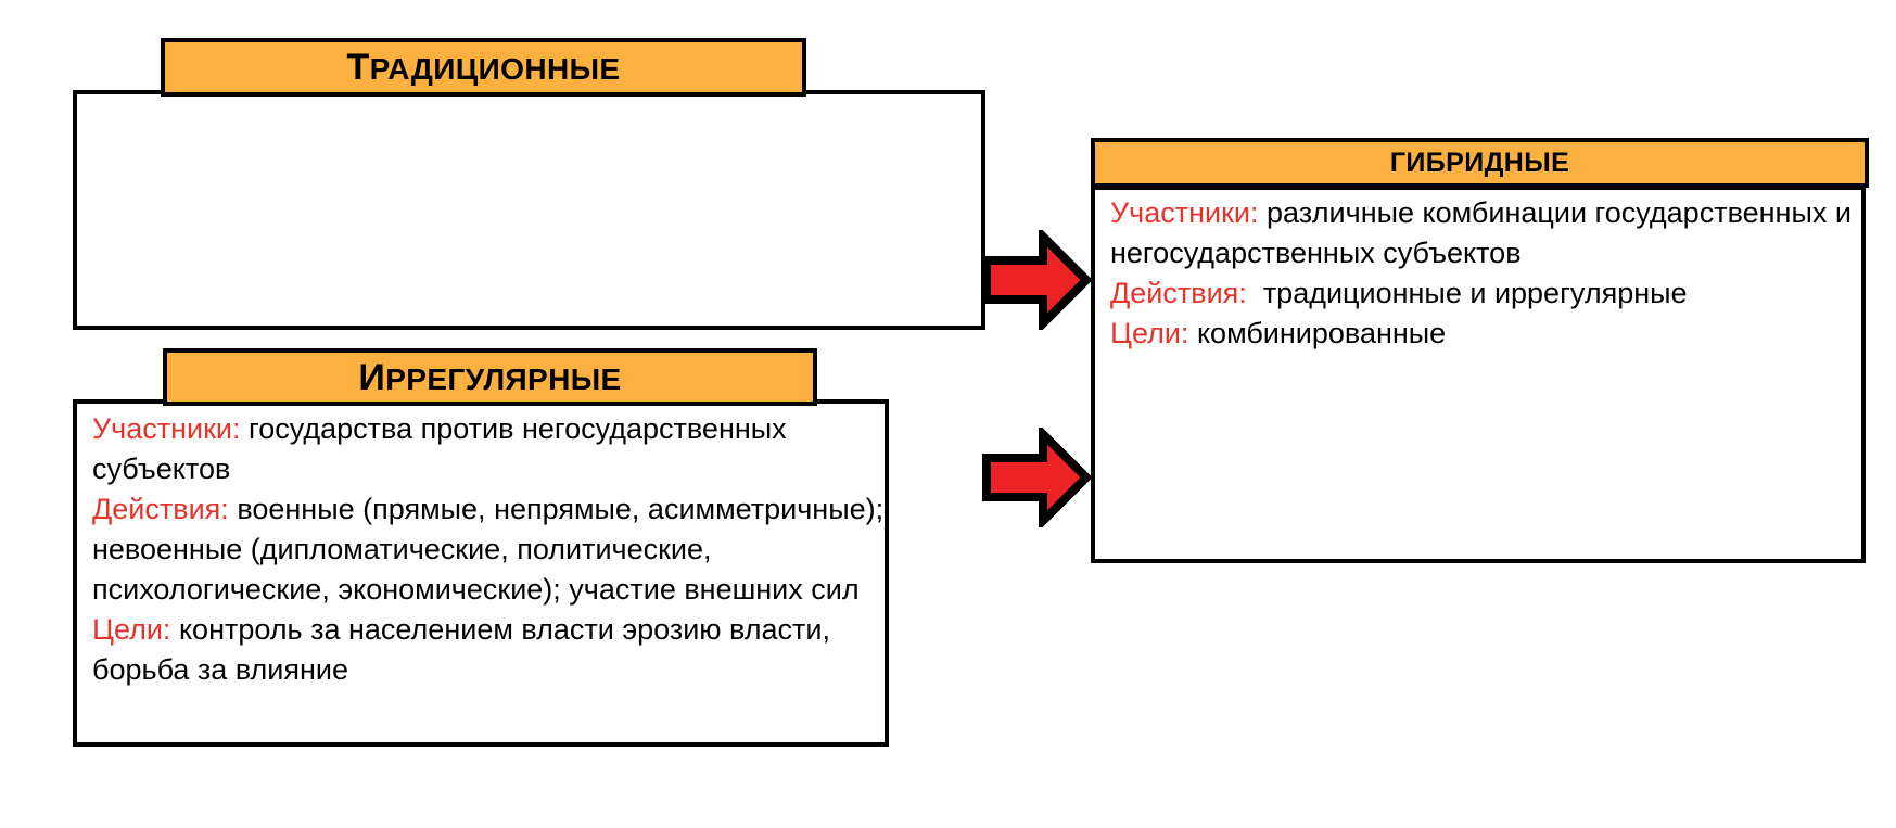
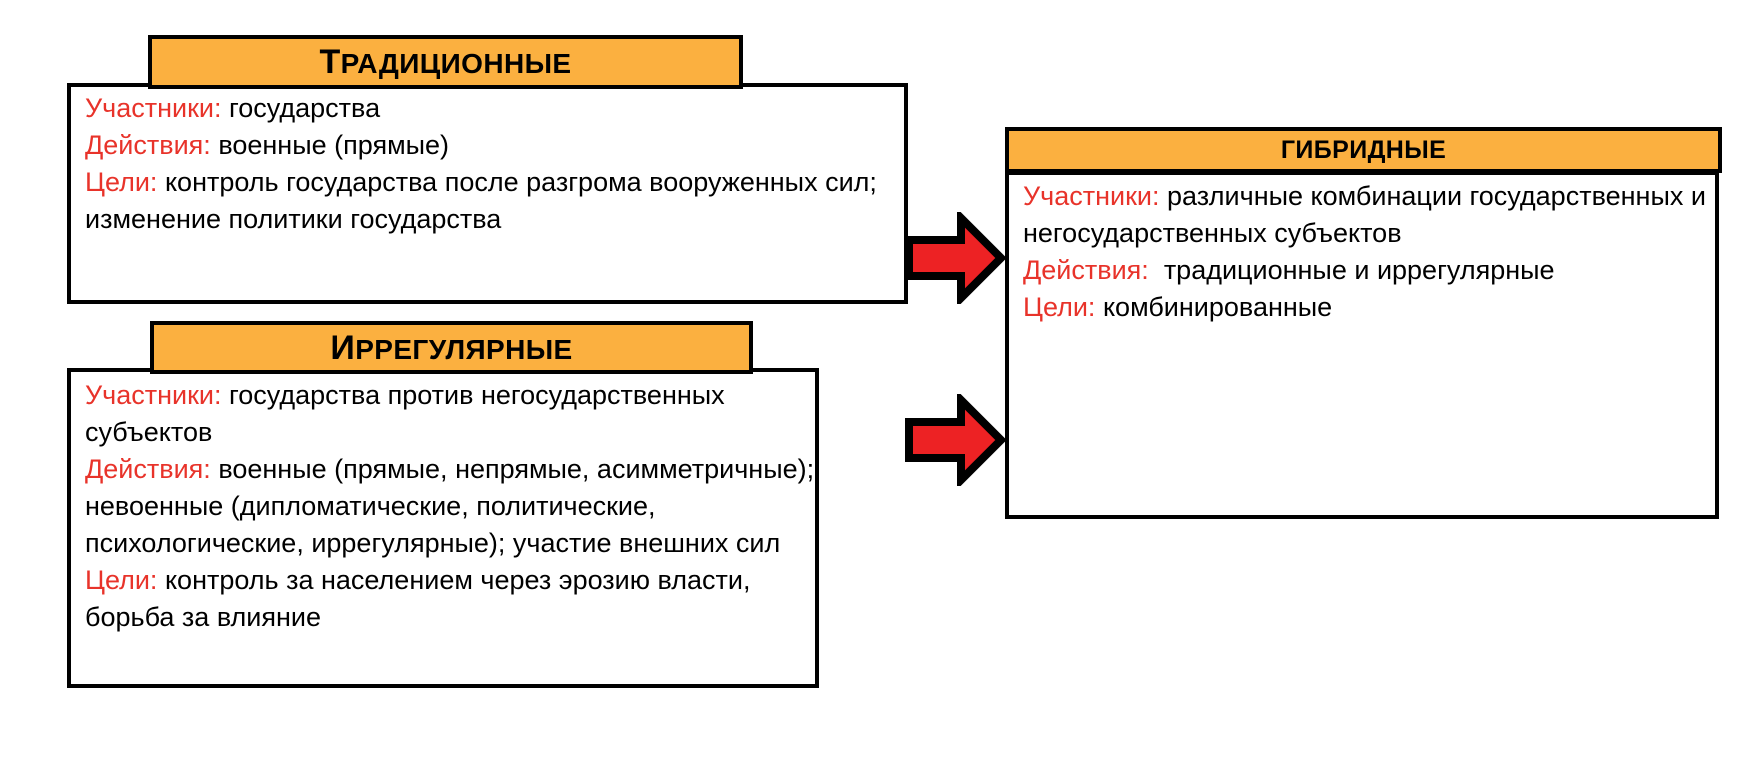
  ТРАДИЦИОННЫЕ
+ Участники: государства
+ Действия: военные (прямые)
+ Цели: контроль государства после разгрома вооруженных сил; изменение политики государства
  ИРРЕГУЛЯРНЫЕ
  Участники: государства против негосударственных субъектов
- Действия: военные (прямые, непрямые, асимметричные); невоенные (дипломатические, политические, психологические, экономические); участие внешних сил
+ Действия: военные (прямые, непрямые, асимметричные); невоенные (дипломатические, политические, психологические, иррегулярные); участие внешних сил
- Цели: контроль за населением власти эрозию власти, борьба за влияние
+ Цели: контроль за населением через эрозию власти, борьба за влияние
  ГИБРИДНЫЕ
  Участники: различные комбинации государственных и негосударственных субъектов
  Действия: традиционные и иррегулярные
  Цели: комбинированные
